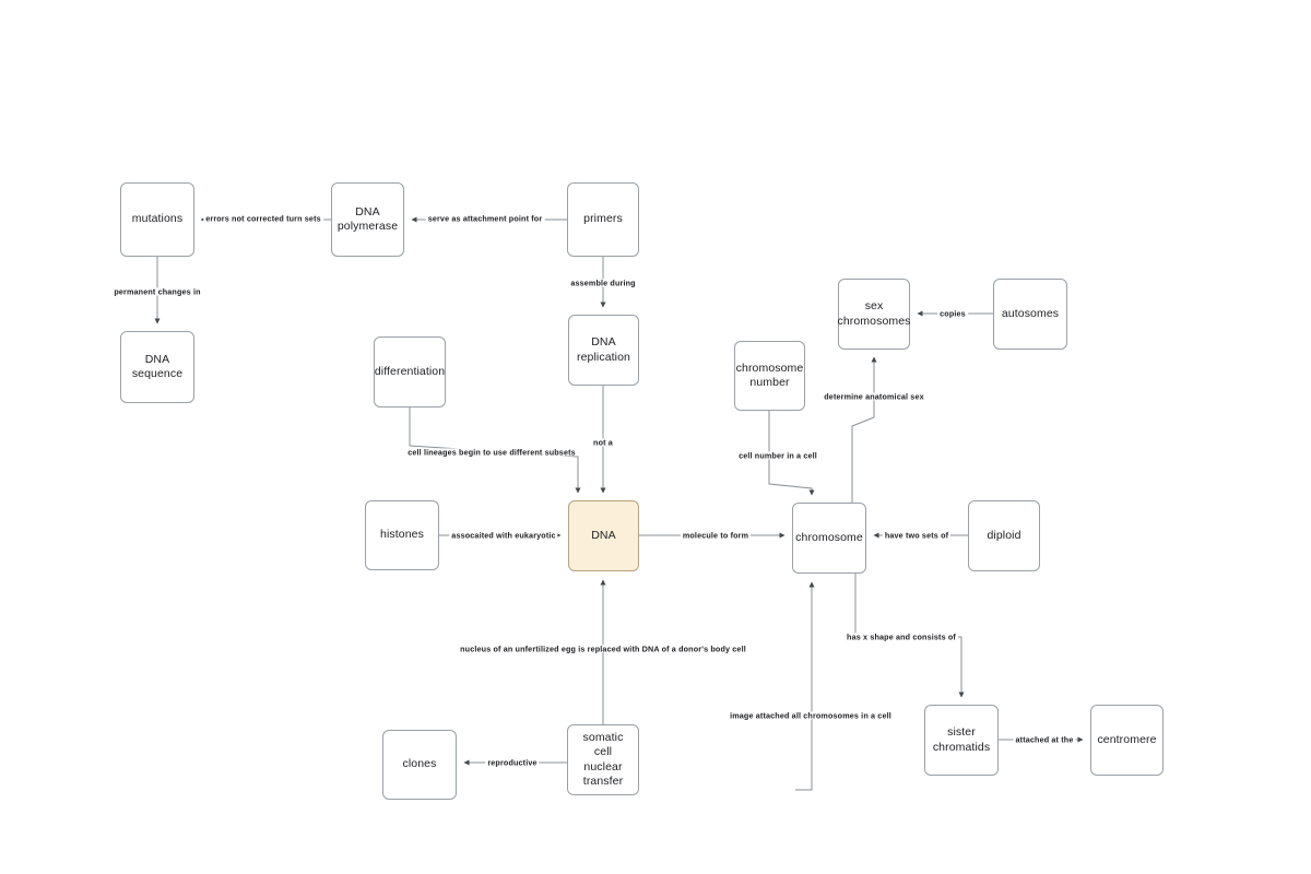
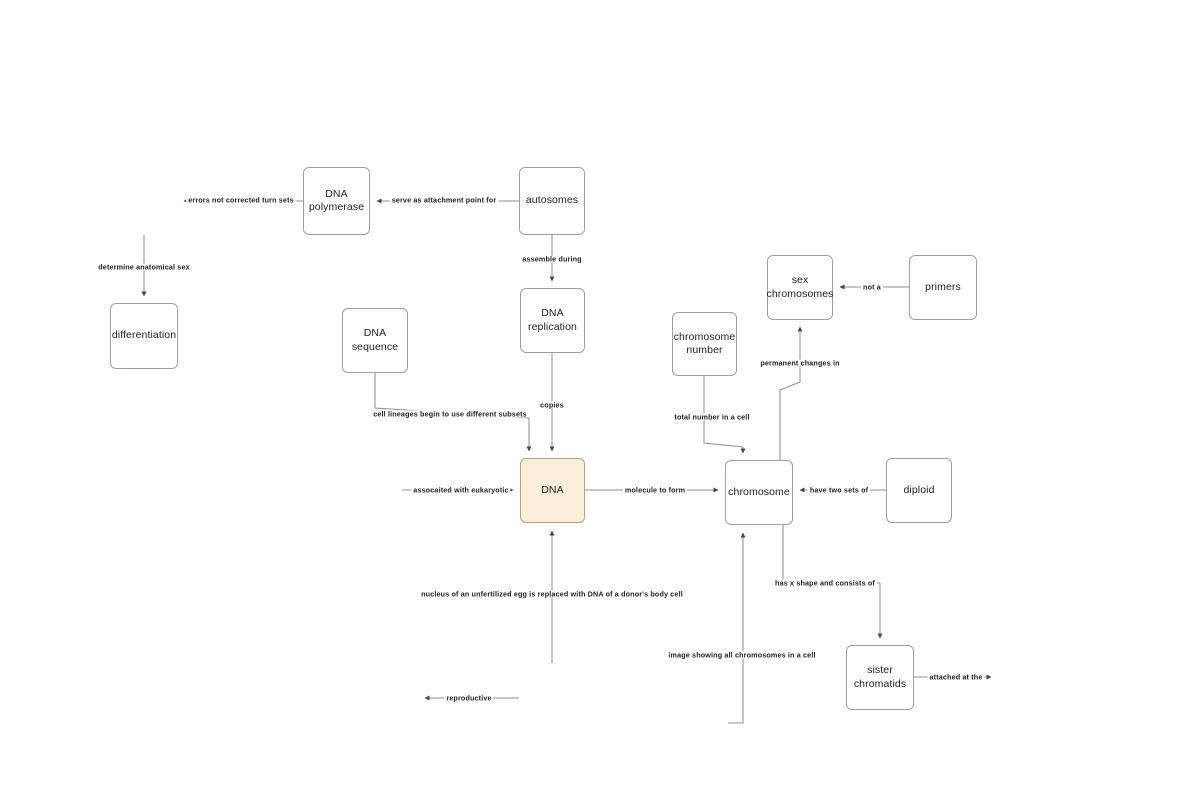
- mutations
  DNA
  polymerase
- primers
+ autosomes
- DNA sequence
+ differentiation
  sex
  chromosomes
- autosomes
+ primers
  DNA
  replication
- differentiation
+ DNA sequence
  chromosome
  number
- histones
  DNA
  chromosome
  diploid
  sister
  chromatids
- centromere
- clones
- somatic cell
- nuclear
- transfer
  errors not corrected turn sets
  serve as attachment point for
- permanent changes in
+ determine anatomical sex
  assemble during
- copies
+ not a
- determine anatomical sex
+ permanent changes in
- not a
+ copies
  cell lineages begin to use different subsets
- cell number in a cell
+ total number in a cell
  assocaited with eukaryotic
  molecule to form
  have two sets of
  has x shape and consists of
  nucleus of an unfertilized egg is replaced with DNA of a donor's body cell
- image attached all chromosomes in a cell
+ image showing all chromosomes in a cell
  attached at the
  reproductive
